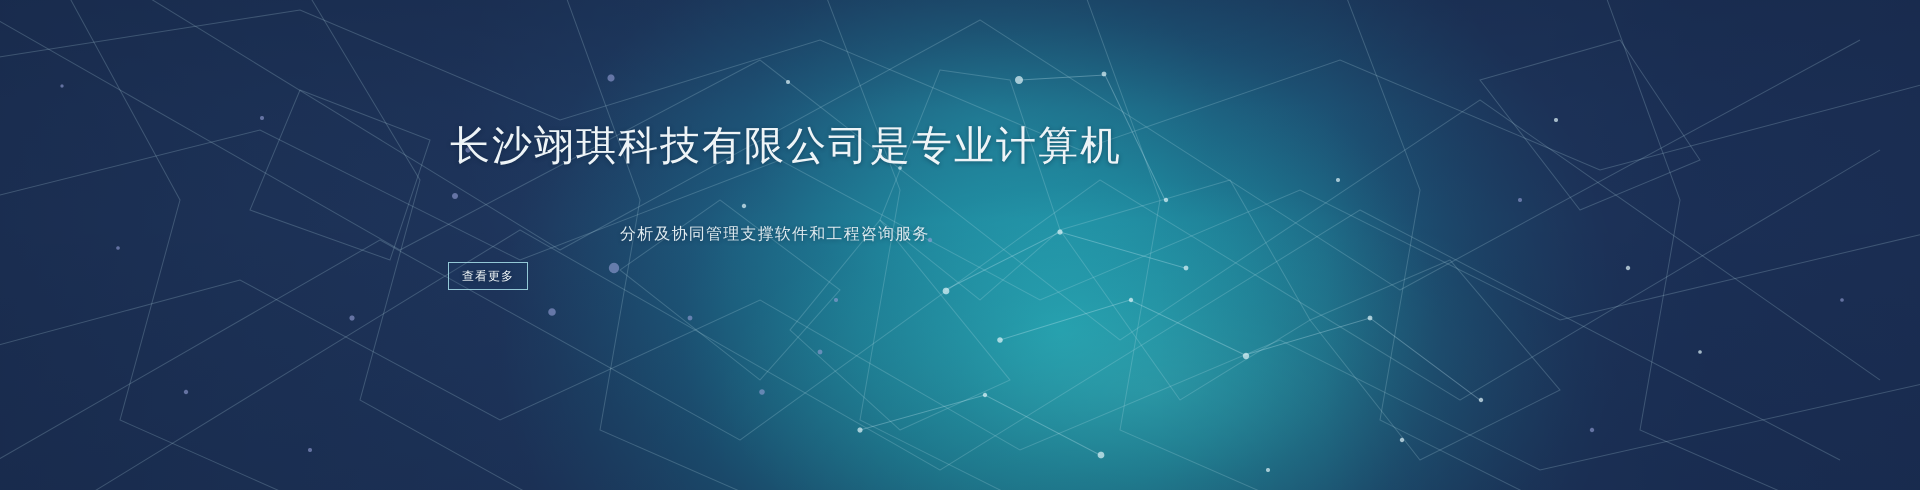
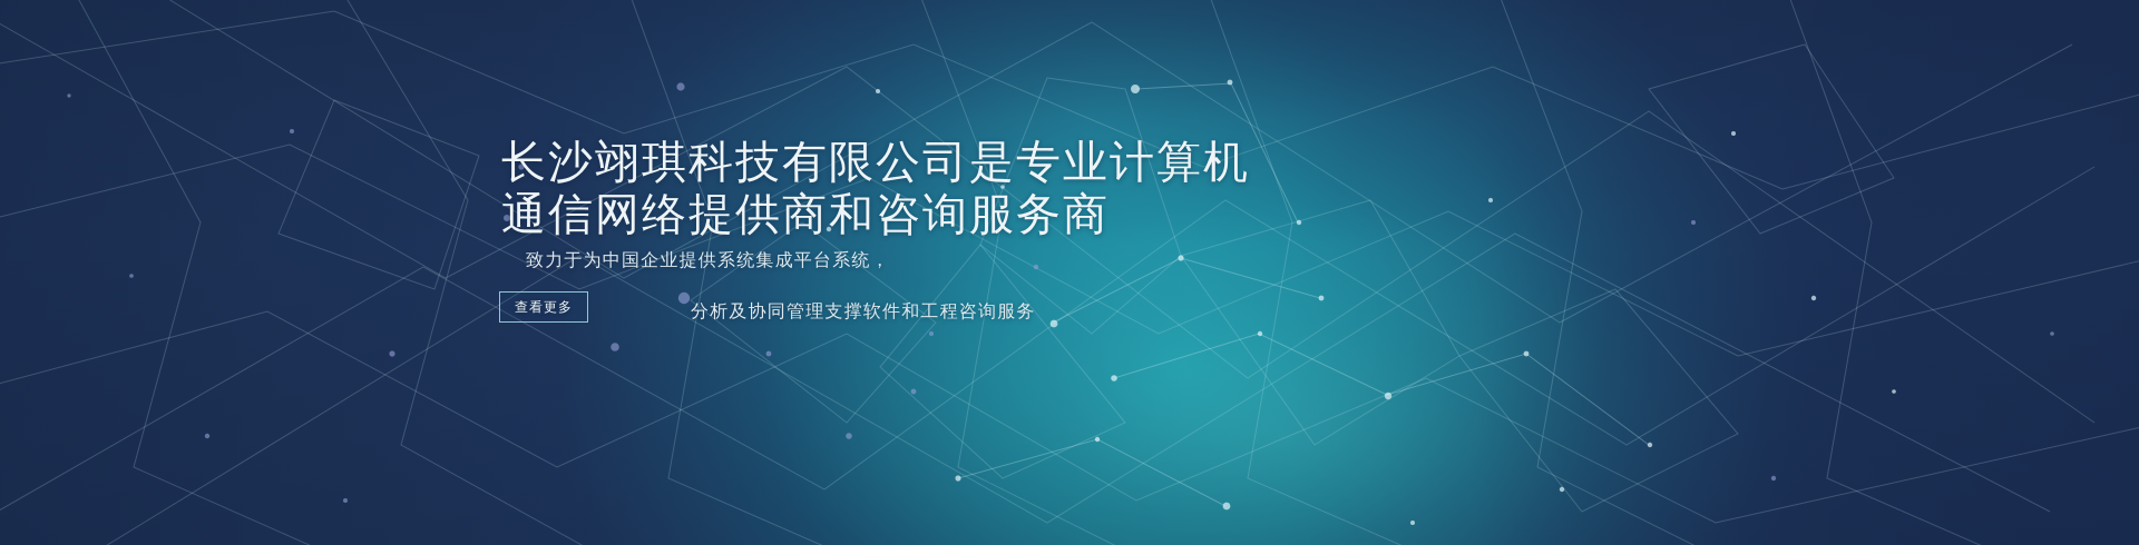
  长沙翊琪科技有限公司是专业计算机
+ 通信网络提供商和咨询服务商
+ 致力于为中国企业提供系统集成平台系统，
  分析及协同管理支撑软件和工程咨询服务
  查看更多
